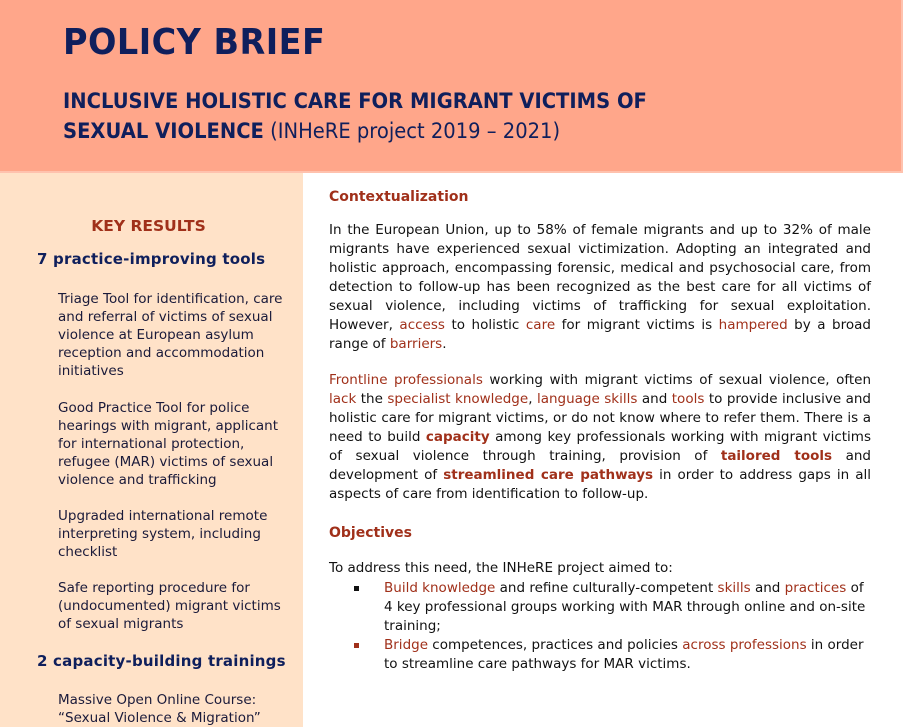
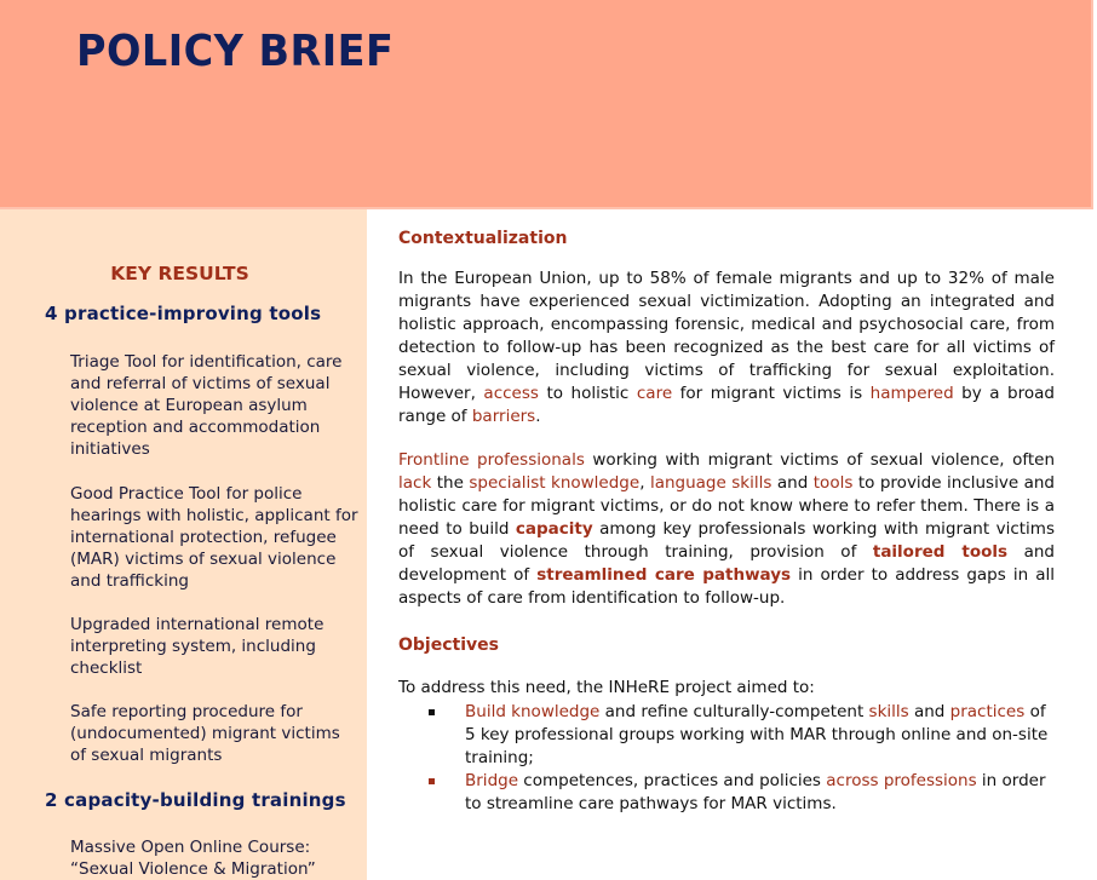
  POLICY BRIEF
- INCLUSIVE HOLISTIC CARE FOR MIGRANT VICTIMS OF
- SEXUAL VIOLENCE (INHeRE project 2019 – 2021)
  KEY RESULTS
- 7 practice-improving tools
+ 4 practice-improving tools
  Triage Tool for identification, care and referral of victims of sexual violence at European asylum reception and accommodation initiatives
- Good Practice Tool for police hearings with migrant, applicant for international protection, refugee (MAR) victims of sexual violence and trafficking
+ Good Practice Tool for police hearings with holistic, applicant for international protection, refugee (MAR) victims of sexual violence and trafficking
  Upgraded international remote interpreting system, including checklist
  Safe reporting procedure for (undocumented) migrant victims of sexual migrants
  2 capacity-building trainings
  Massive Open Online Course: “Sexual Violence & Migration”
  Contextualization
  In the European Union, up to 58% of female migrants and up to 32% of male migrants have experienced sexual victimization. Adopting an integrated and holistic approach, encompassing forensic, medical and psychosocial care, from detection to follow-up has been recognized as the best care for all victims of sexual violence, including victims of trafficking for sexual exploitation. However, access to holistic care for migrant victims is hampered by a broad range of barriers.
  Frontline professionals working with migrant victims of sexual violence, often lack the specialist knowledge, language skills and tools to provide inclusive and holistic care for migrant victims, or do not know where to refer them. There is a need to build capacity among key professionals working with migrant victims of sexual violence through training, provision of tailored tools and development of streamlined care pathways in order to address gaps in all aspects of care from identification to follow-up.
  Objectives
  To address this need, the INHeRE project aimed to:
- Build knowledge and refine culturally-competent skills and practices of 4 key professional groups working with MAR through online and on-site training;
+ Build knowledge and refine culturally-competent skills and practices of 5 key professional groups working with MAR through online and on-site training;
  Bridge competences, practices and policies across professions in order to streamline care pathways for MAR victims.
